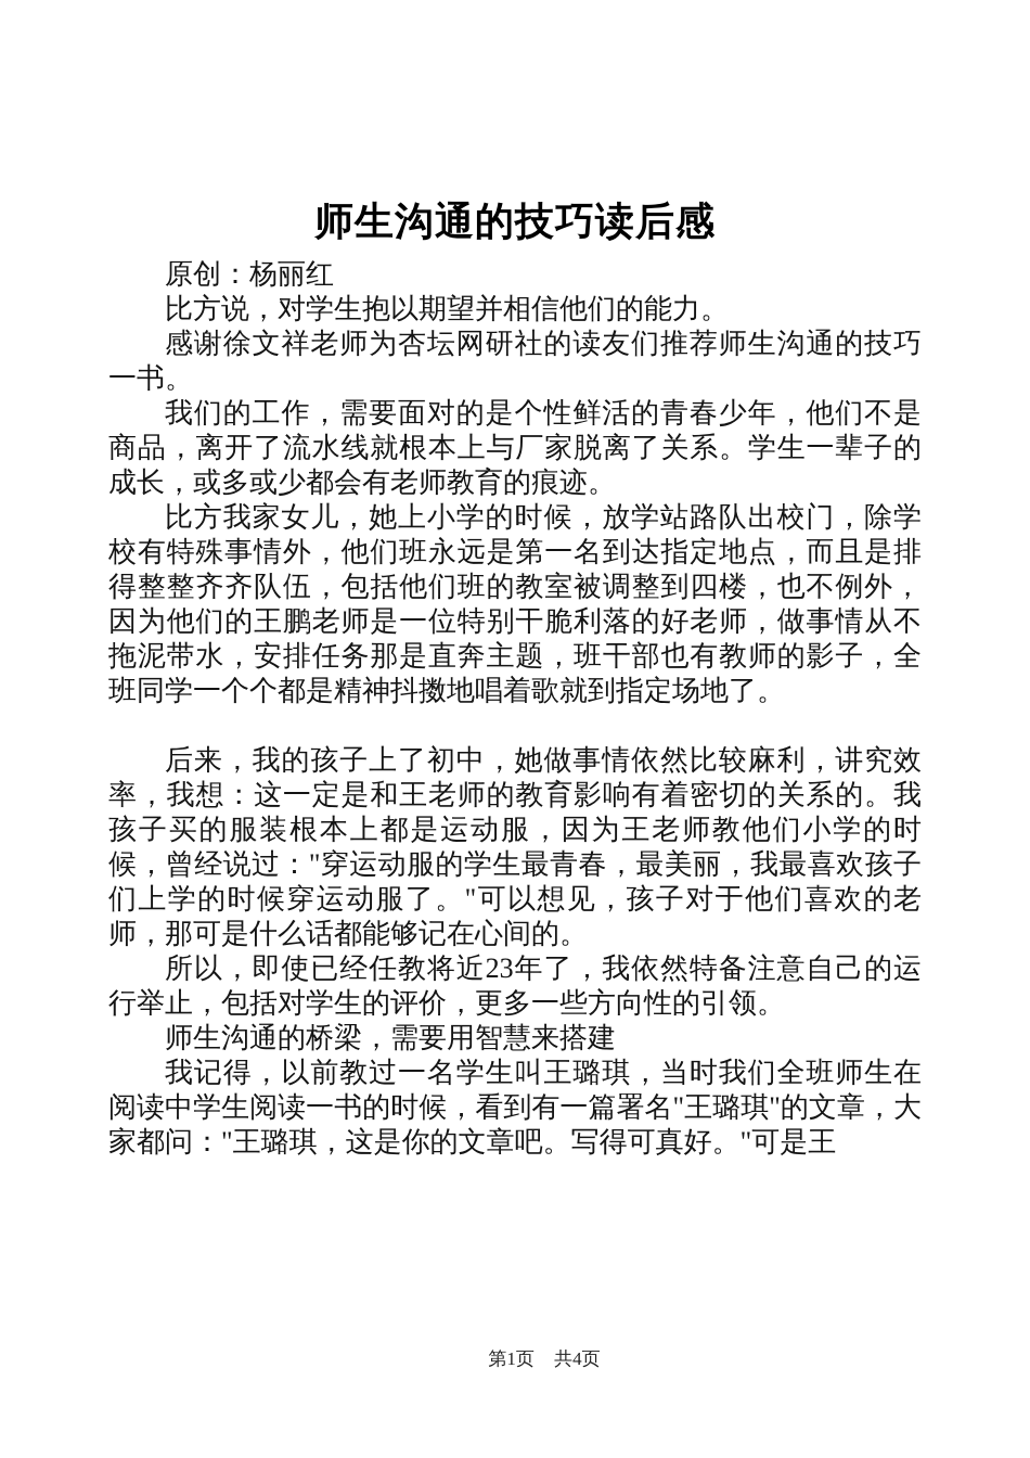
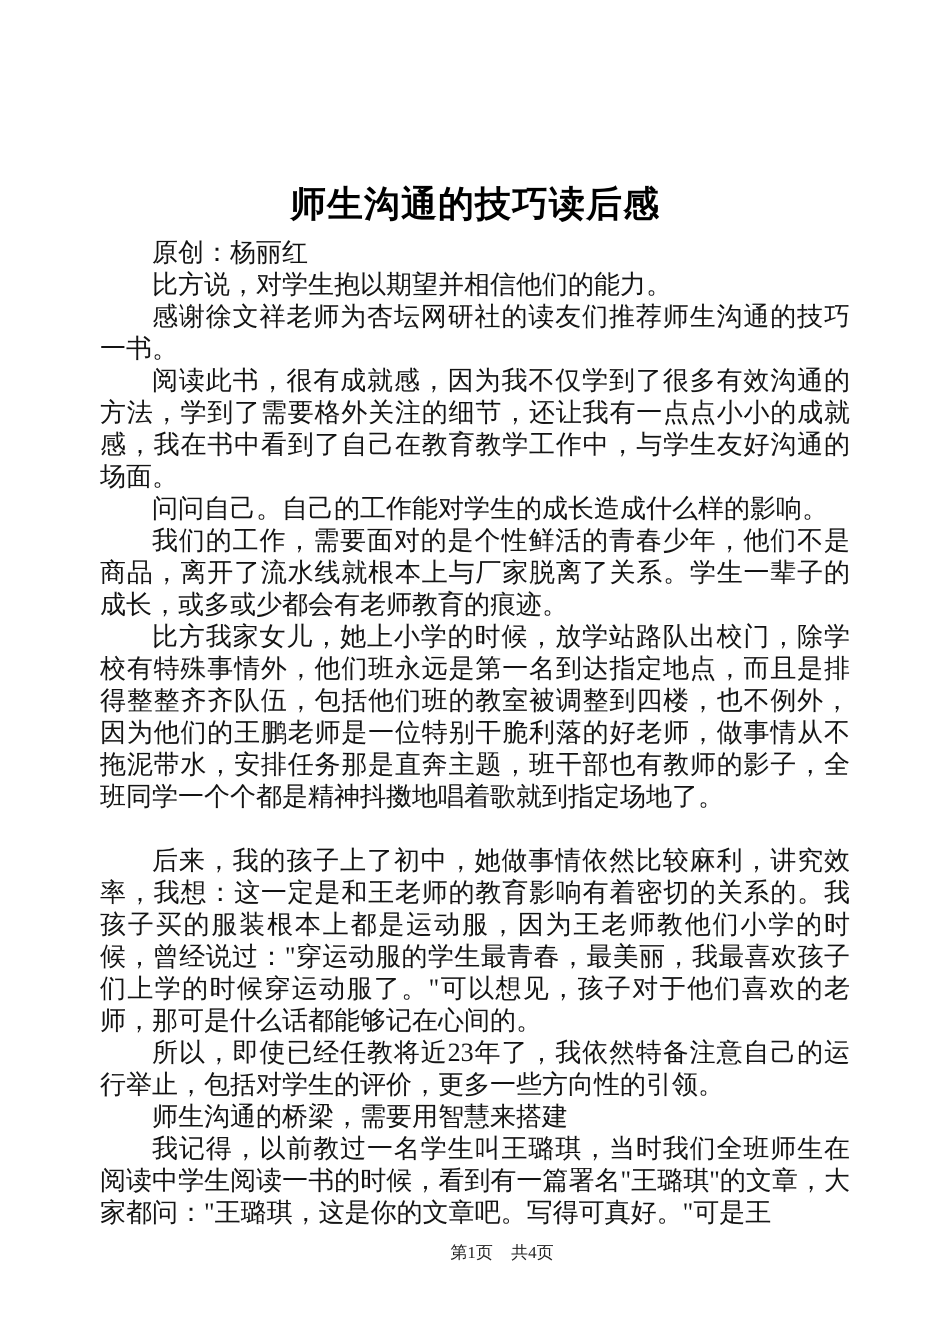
  师生沟通的技巧读后感
  原创：杨丽红
  比方说，对学生抱以期望并相信他们的能力。
  感谢徐文祥老师为杏坛网研社的读友们推荐师生沟通的技巧一书。
+ 阅读此书，很有成就感，因为我不仅学到了很多有效沟通的方法，学到了需要格外关注的细节，还让我有一点点小小的成就感，我在书中看到了自己在教育教学工作中，与学生友好沟通的场面。
+ 问问自己。自己的工作能对学生的成长造成什么样的影响。
  我们的工作，需要面对的是个性鲜活的青春少年，他们不是商品，离开了流水线就根本上与厂家脱离了关系。学生一辈子的成长，或多或少都会有老师教育的痕迹。
  比方我家女儿，她上小学的时候，放学站路队出校门，除学校有特殊事情外，他们班永远是第一名到达指定地点，而且是排得整整齐齐队伍，包括他们班的教室被调整到四楼，也不例外，因为他们的王鹏老师是一位特别干脆利落的好老师，做事情从不拖泥带水，安排任务那是直奔主题，班干部也有教师的影子，全班同学一个个都是精神抖擞地唱着歌就到指定场地了。
  后来，我的孩子上了初中，她做事情依然比较麻利，讲究效率，我想：这一定是和王老师的教育影响有着密切的关系的。我孩子买的服装根本上都是运动服，因为王老师教他们小学的时候，曾经说过："穿运动服的学生最青春，最美丽，我最喜欢孩子们上学的时候穿运动服了。"可以想见，孩子对于他们喜欢的老师，那可是什么话都能够记在心间的。
  所以，即使已经任教将近23年了，我依然特备注意自己的运行举止，包括对学生的评价，更多一些方向性的引领。
  师生沟通的桥梁，需要用智慧来搭建
  我记得，以前教过一名学生叫王璐琪，当时我们全班师生在阅读中学生阅读一书的时候，看到有一篇署名"王璐琪"的文章，大家都问："王璐琪，这是你的文章吧。写得可真好。"可是王
  第1页 共4页
